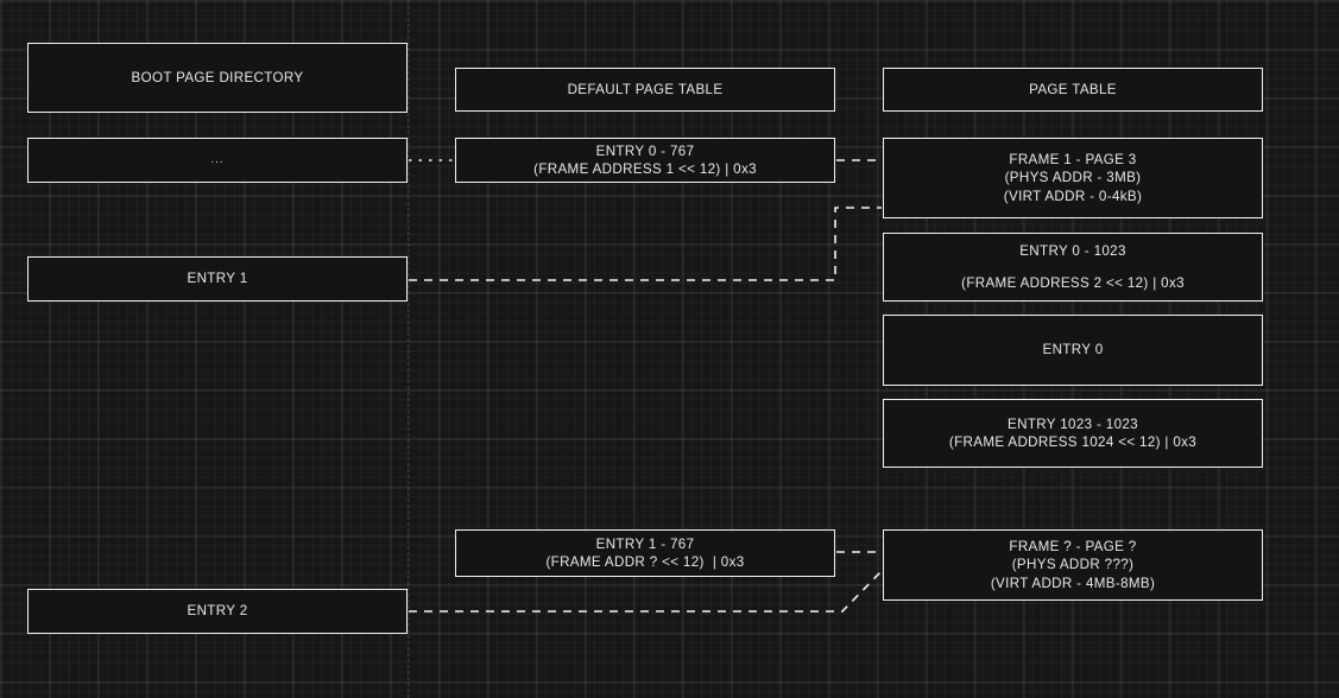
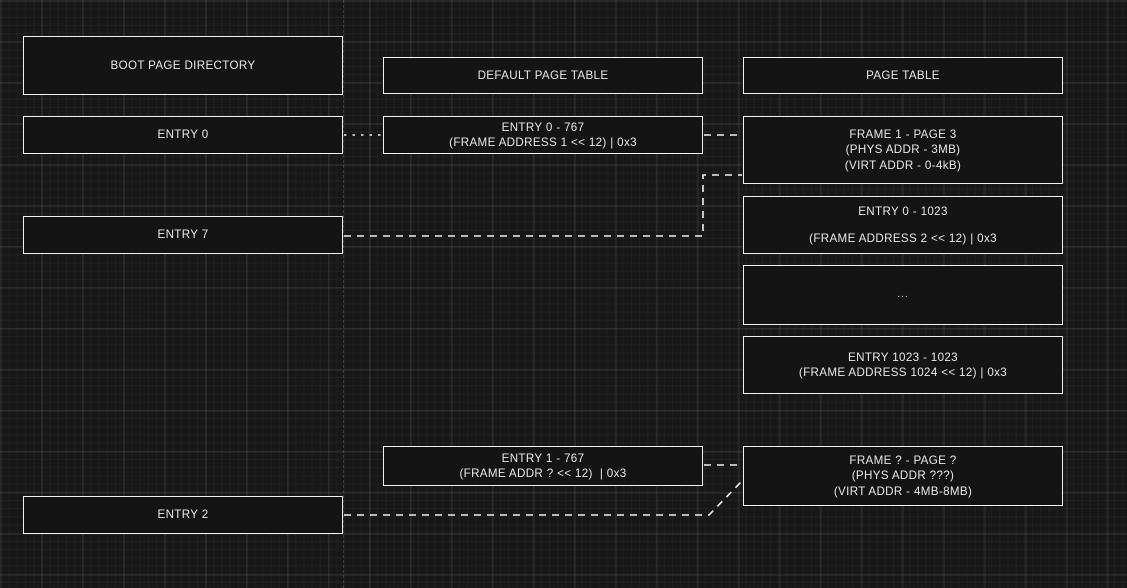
  BOOT PAGE DIRECTORY
- ...
+ ENTRY 0
- ENTRY 1
+ ENTRY 7
  ENTRY 2
  DEFAULT PAGE TABLE
  ENTRY 0 - 767
  (FRAME ADDRESS 1 << 12) | 0x3
  ENTRY 1 - 767
  (FRAME ADDR ? << 12) | 0x3
  PAGE TABLE
  FRAME 1 - PAGE 3
  (PHYS ADDR - 3MB)
  (VIRT ADDR - 0-4kB)
  ENTRY 0 - 1023
  (FRAME ADDRESS 2 << 12) | 0x3
- ENTRY 0
+ ...
  ENTRY 1023 - 1023
  (FRAME ADDRESS 1024 << 12) | 0x3
  FRAME ? - PAGE ?
  (PHYS ADDR ???)
  (VIRT ADDR - 4MB-8MB)
